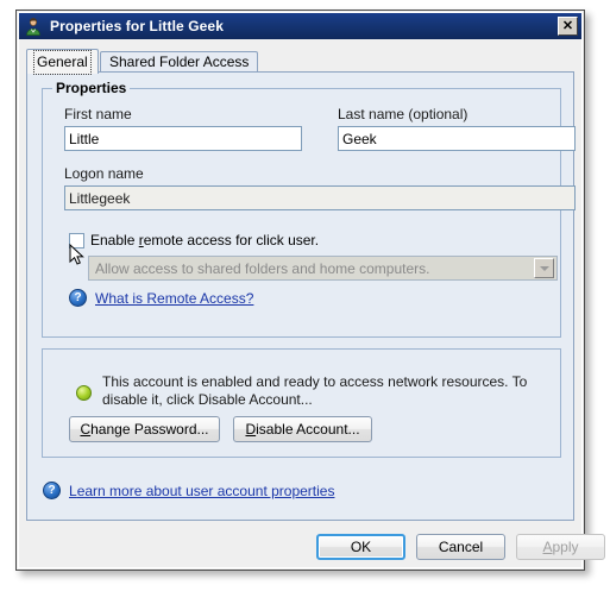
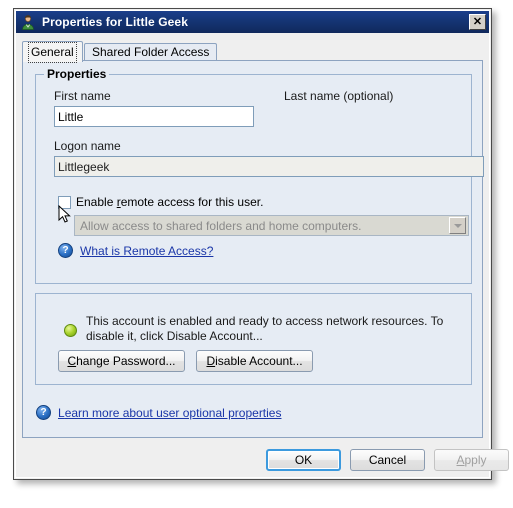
  Properties for Little Geek
  ✕
  General
  Shared Folder Access
  Properties
  First name
  Little
  Last name (optional)
- Geek
  Logon name
  Littlegeek
- Enable remote access for click user.
+ Enable remote access for this user.
  Allow access to shared folders and home computers.
  ?
  What is Remote Access?
  This account is enabled and ready to access network resources. To disable it, click Disable Account...
  C
  hange Password...
  D
  isable Account...
  ?
- Learn more about user account properties
+ Learn more about user optional properties
  OK
  Cancel
  A
  pply
